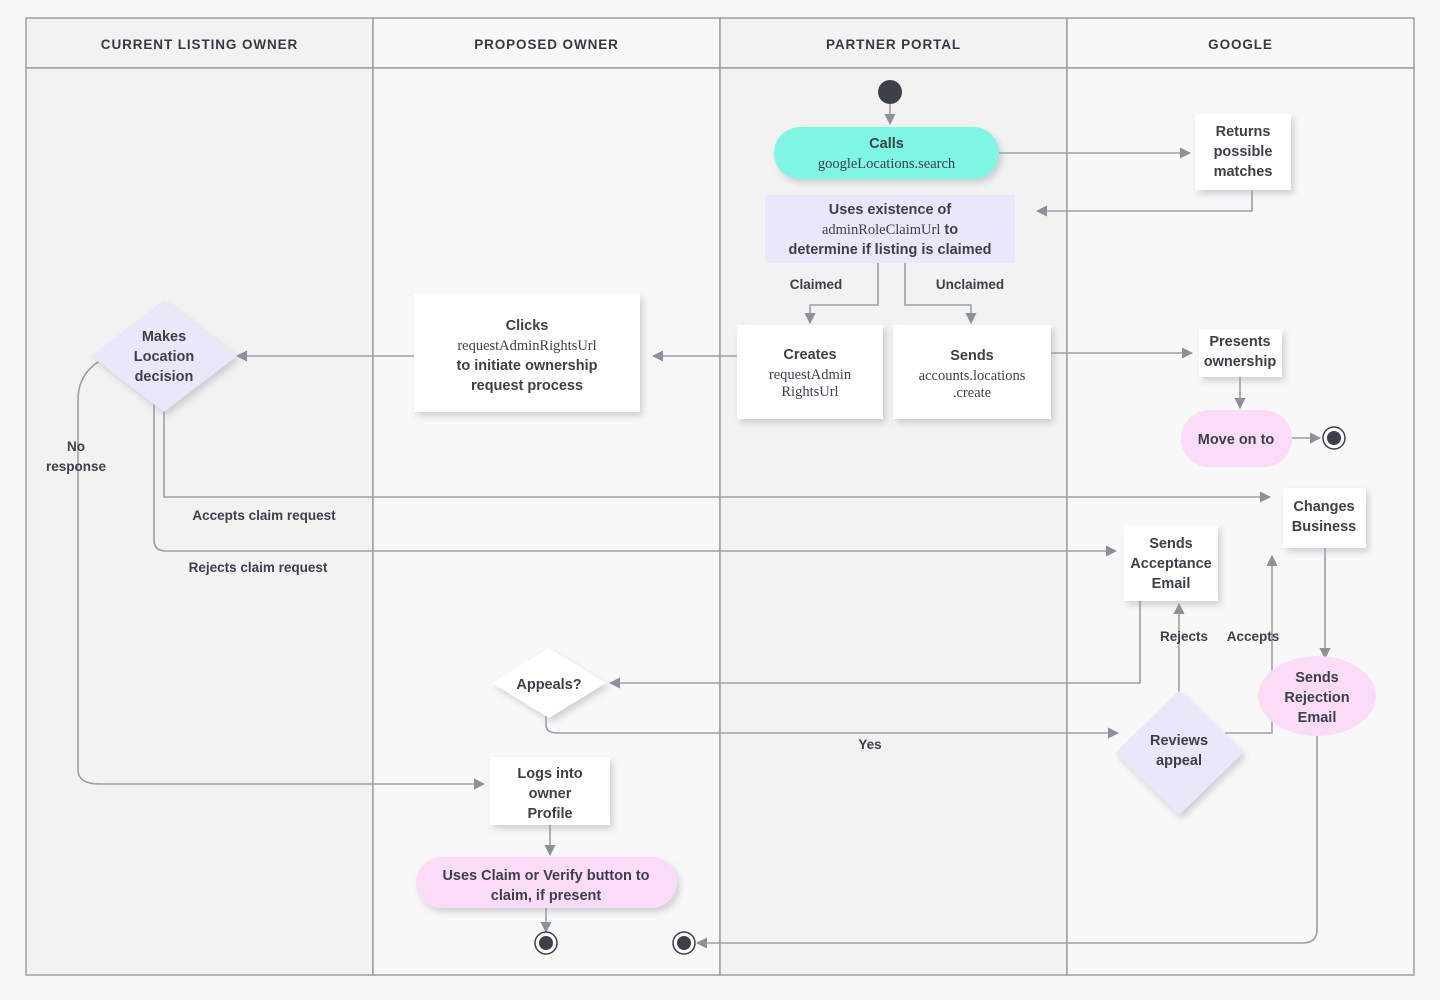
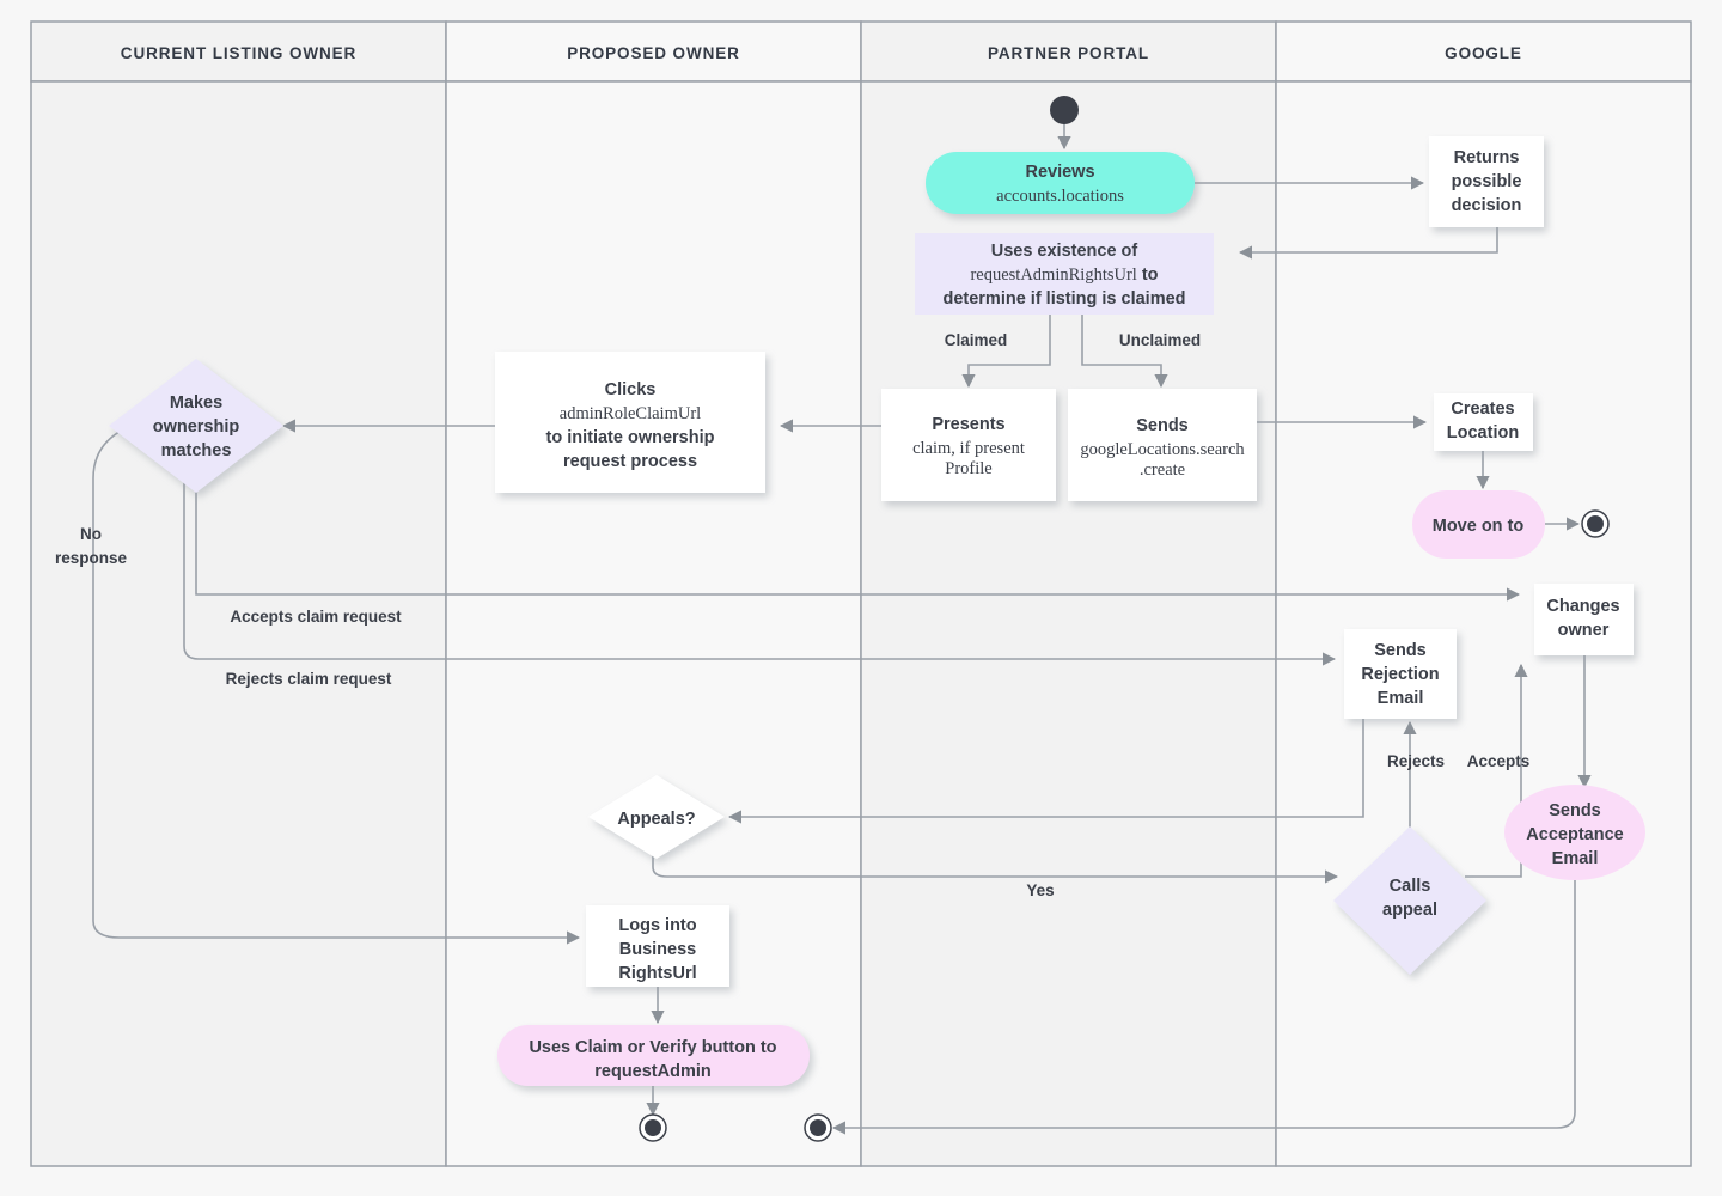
  CURRENT LISTING OWNER
  PROPOSED OWNER
  PARTNER PORTAL
  GOOGLE
- Calls
+ Reviews
- googleLocations.search
+ accounts.locations
  Uses existence of
- adminRoleClaimUrl to
+ requestAdminRightsUrl to
  determine if listing is claimed
  Returns
  possible
- matches
+ decision
  Claimed
  Unclaimed
- Creates
+ Presents
- requestAdmin
+ claim, if present
- RightsUrl
+ Profile
  Sends
- accounts.locations
+ googleLocations.search
  .create
  Clicks
- requestAdminRightsUrl
+ adminRoleClaimUrl
  to initiate ownership
  request process
  Makes
- Location
+ ownership
- decision
+ matches
- Presents
+ Creates
- ownership
+ Location
  Move on to
  Accepts claim request
  Rejects claim request
  No
  response
  Changes
- Business
+ owner
  Sends
- Acceptance
+ Rejection
  Email
  Rejects
  Accepts
  Sends
- Rejection
+ Acceptance
  Email
  Appeals?
  Yes
- Reviews
+ Calls
  appeal
  Logs into
- owner
+ Business
- Profile
+ RightsUrl
  Uses Claim or Verify button to
- claim, if present
+ requestAdmin
